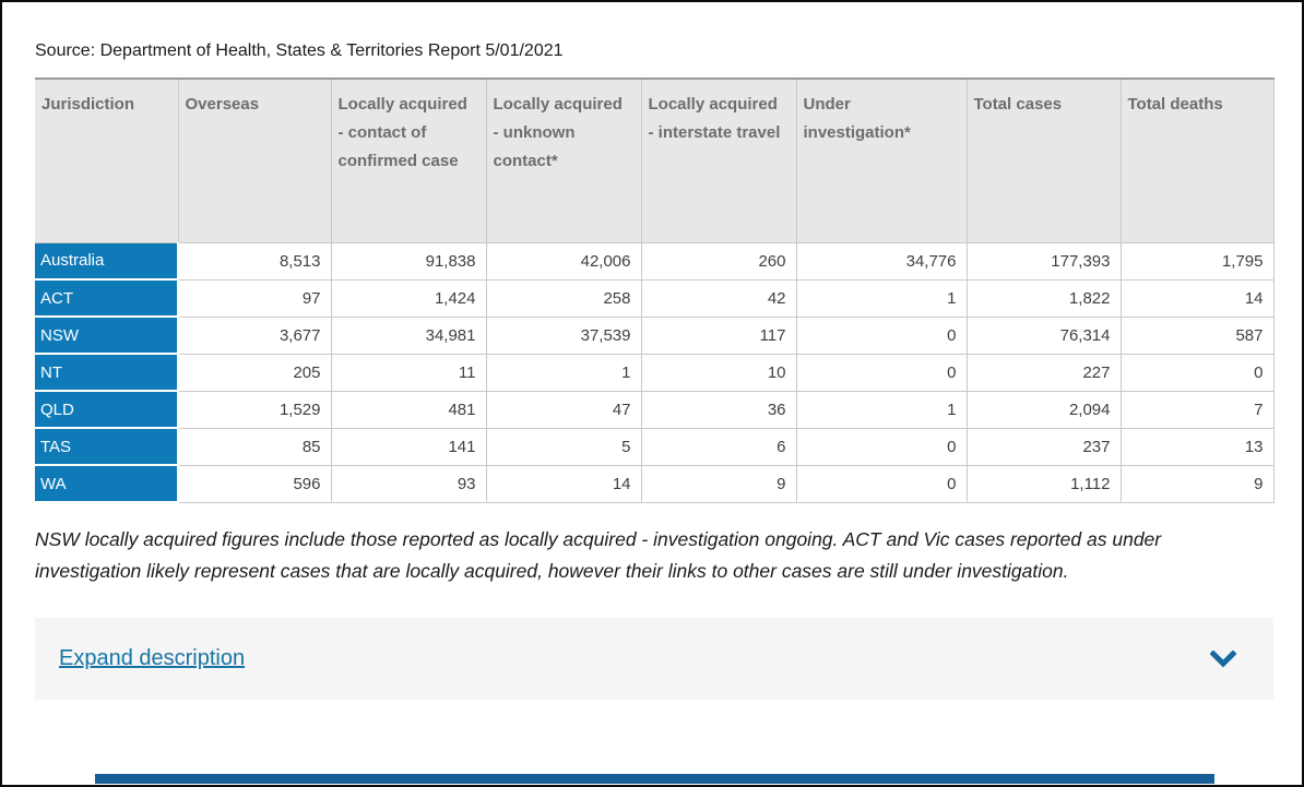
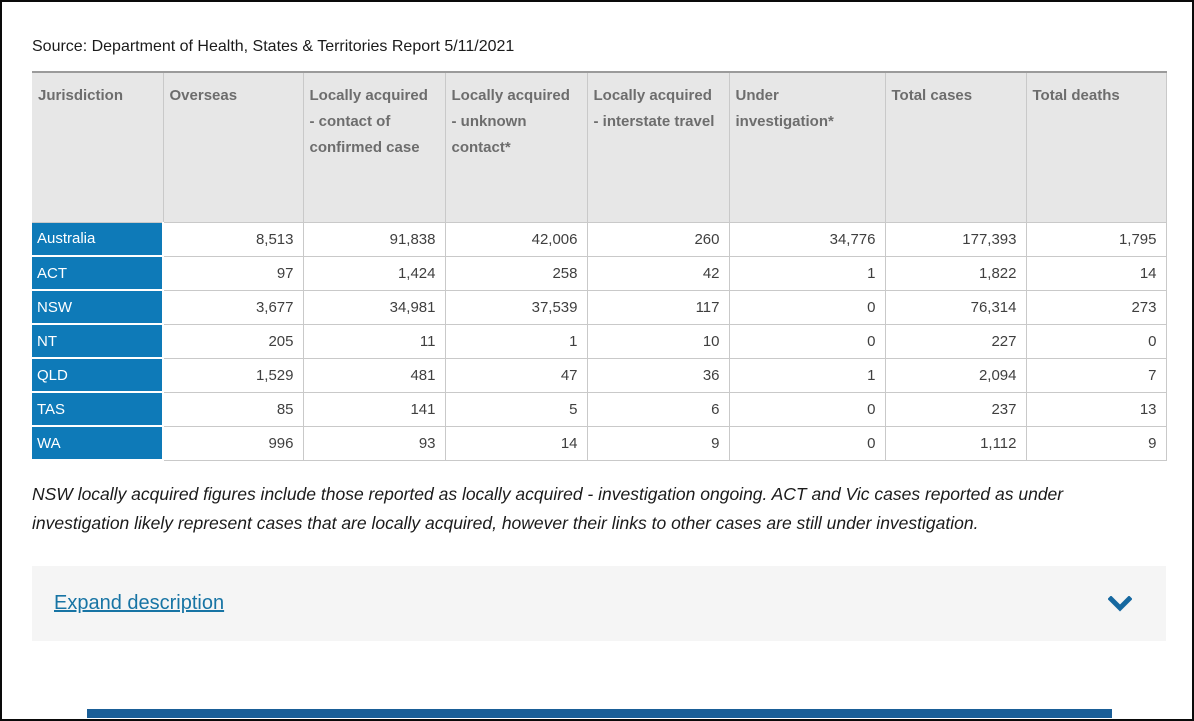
- Source: Department of Health, States & Territories Report 5/01/2021
+ Source: Department of Health, States & Territories Report 5/11/2021
  Jurisdiction	Overseas	Locally acquired - contact of confirmed case	Locally acquired - unknown contact*	Locally acquired - interstate travel	Under investigation*	Total cases	Total deaths
  Australia	8,513	91,838	42,006	260	34,776	177,393	1,795
  ACT	97	1,424	258	42	1	1,822	14
- NSW	3,677	34,981	37,539	117	0	76,314	587
+ NSW	3,677	34,981	37,539	117	0	76,314	273
  NT	205	11	1	10	0	227	0
  QLD	1,529	481	47	36	1	2,094	7
  TAS	85	141	5	6	0	237	13
- WA	596	93	14	9	0	1,112	9
+ WA	996	93	14	9	0	1,112	9
  NSW locally acquired figures include those reported as locally acquired - investigation ongoing. ACT and Vic cases reported as under investigation likely represent cases that are locally acquired, however their links to other cases are still under investigation.
  Expand description
